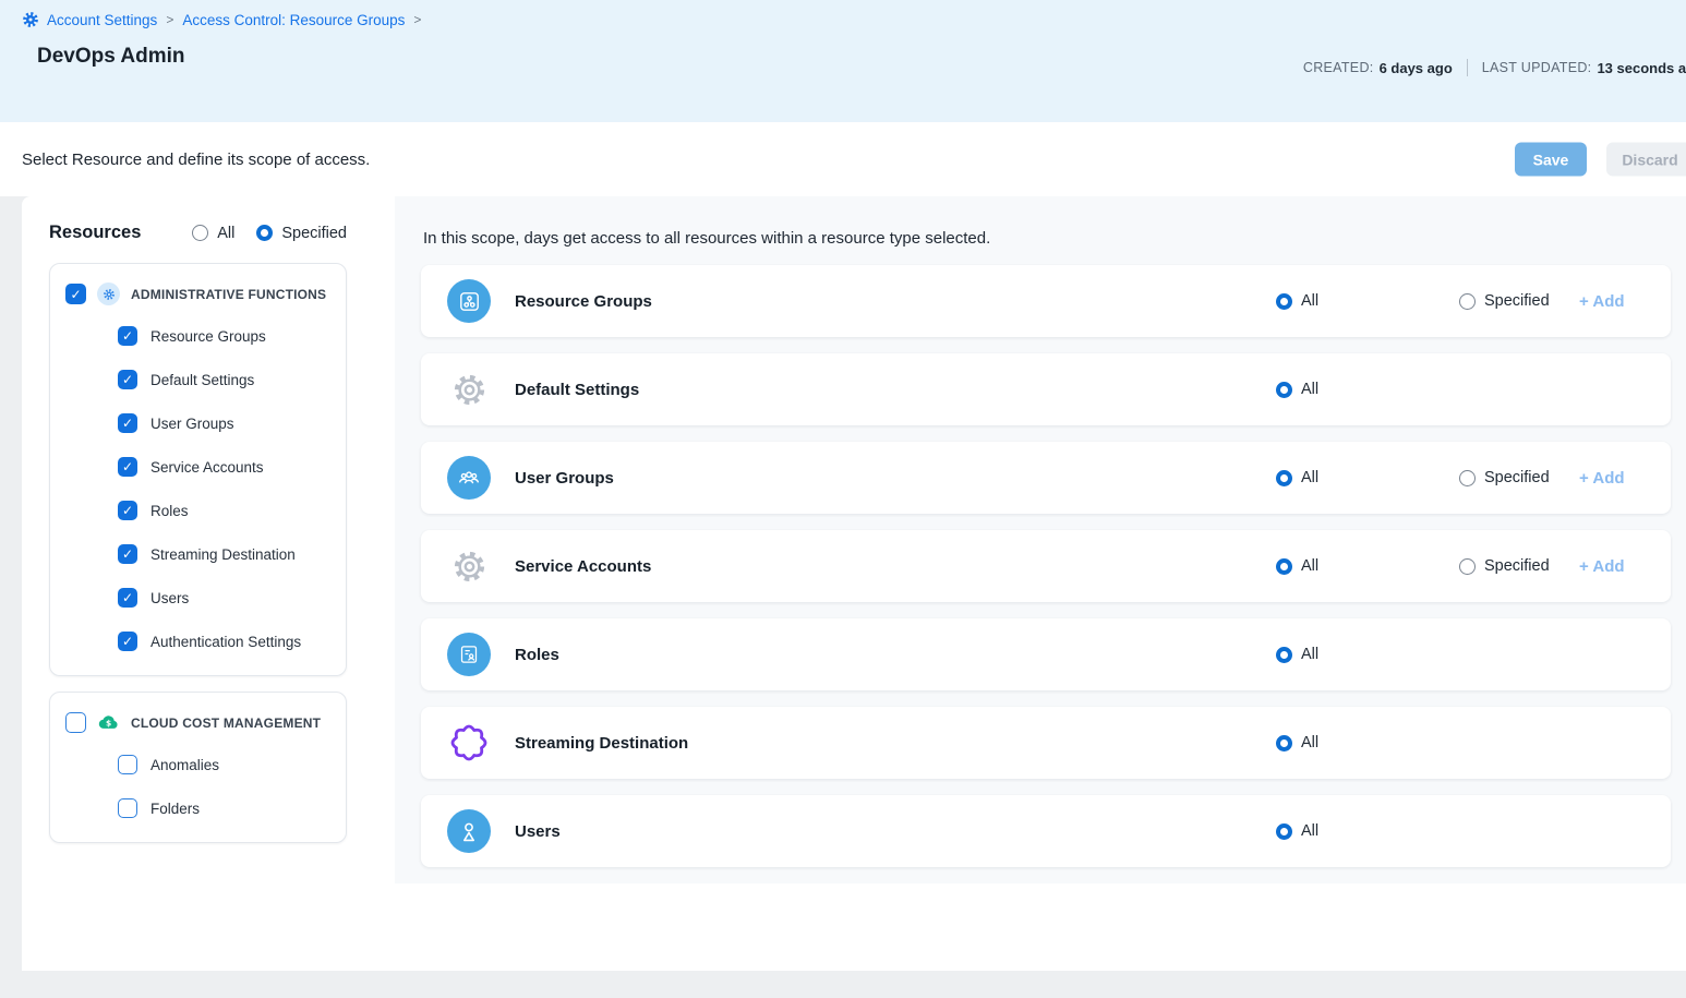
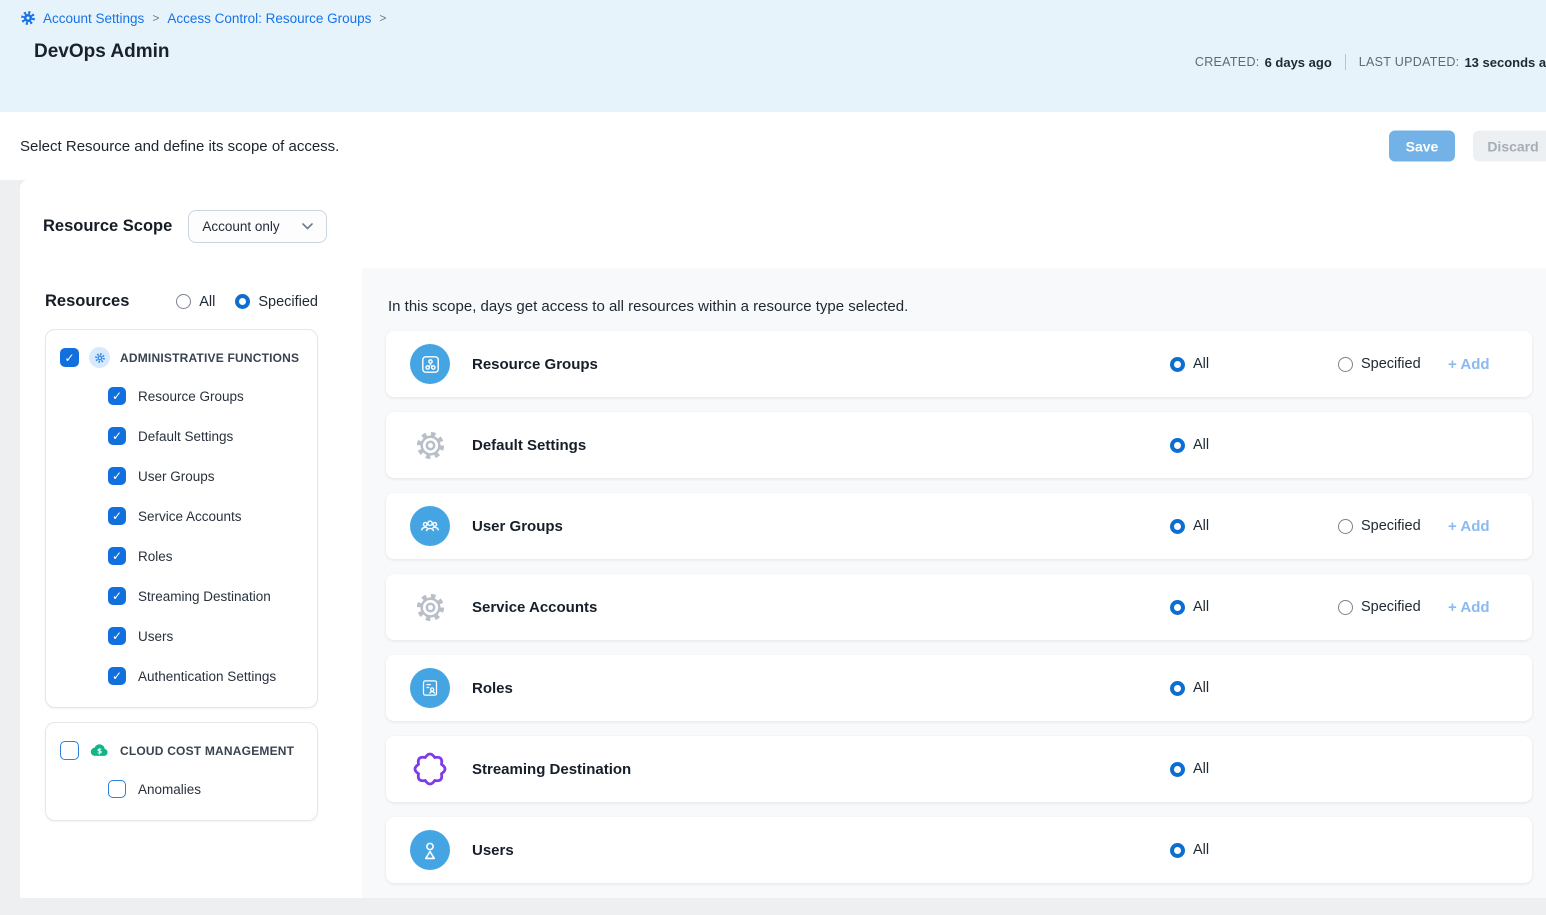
  Account Settings
  >
  Access Control: Resource Groups
  >
  DevOps Admin
  CREATED:
  6 days ago
  LAST UPDATED:
  13 seconds a
  Select Resource and define its scope of access.
  Save
  Discard
+ Resource Scope
+ Account only
  Resources
  All
  Specified
  ADMINISTRATIVE FUNCTIONS
  Resource Groups
  Default Settings
  User Groups
  Service Accounts
  Roles
  Streaming Destination
  Users
  Authentication Settings
  $
  CLOUD COST MANAGEMENT
  Anomalies
- Folders
  In this scope, days get access to all resources within a resource type selected.
  Resource Groups
  All
  Specified
  + Add
  Default Settings
  All
  User Groups
  All
  Specified
  + Add
  Service Accounts
  All
  Specified
  + Add
  Roles
  All
  Streaming Destination
  All
  Users
  All
